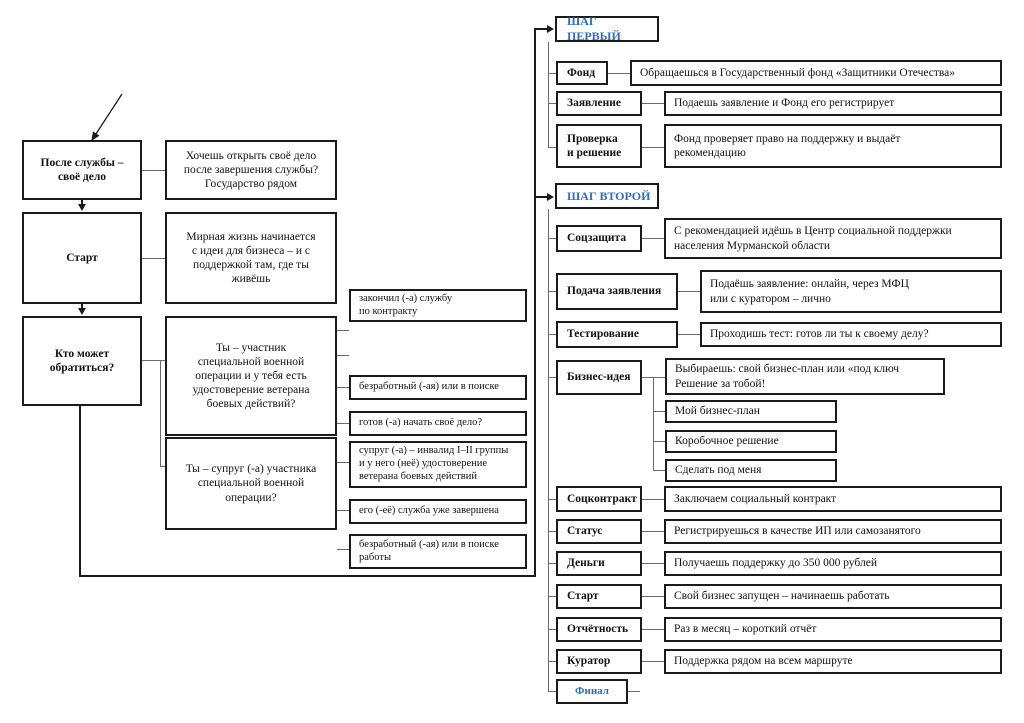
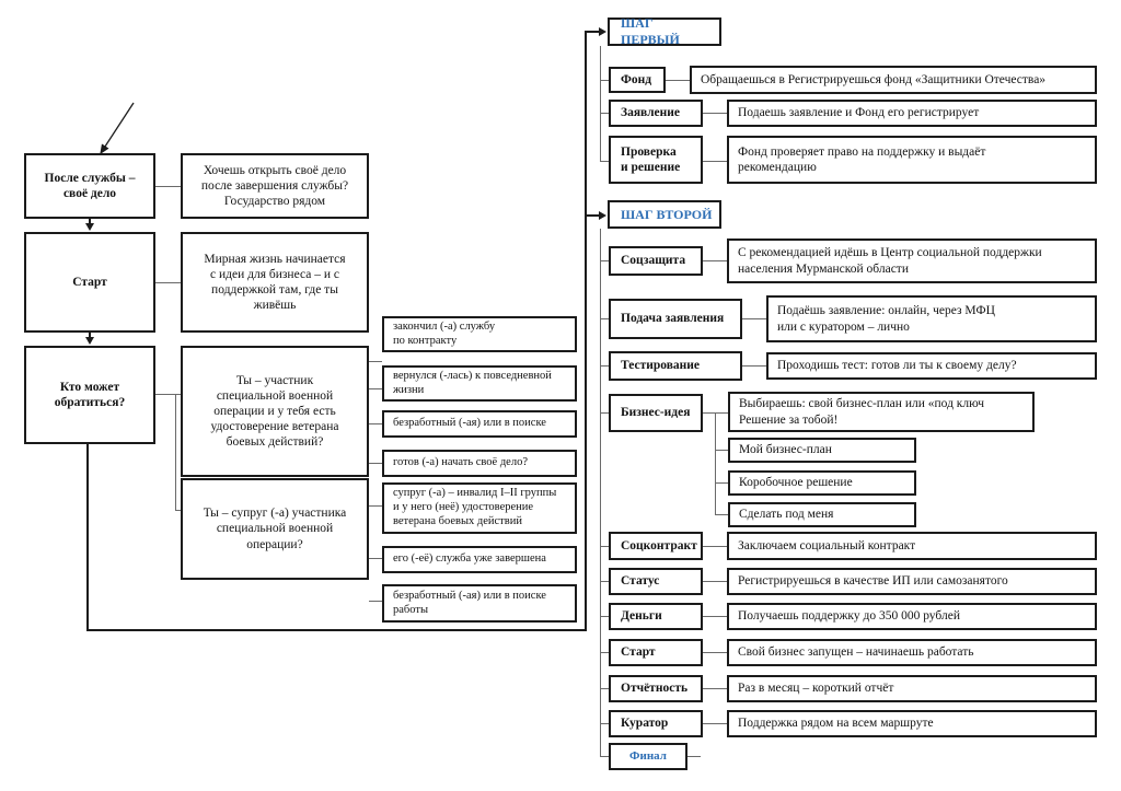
  После службы –
  своё дело
  Старт
  Кто может
  обратиться?
  Хочешь открыть своё дело
  после завершения службы?
  Государство рядом
  Мирная жизнь начинается
  с идеи для бизнеса – и с
  поддержкой там, где ты
  живёшь
  Ты – участник
  специальной военной
  операции и у тебя есть
  удостоверение ветерана
  боевых действий?
  Ты – супруг (-а) участника
  специальной военной
  операции?
  закончил (-а) службу
  по контракту
+ вернулся (-лась) к повседневной
+ жизни
  безработный (-ая) или в поиске
  готов (-а) начать своё дело?
  супруг (-а) – инвалид I–II группы
  и у него (неё) удостоверение
  ветерана боевых действий
  его (-её) служба уже завершена
  безработный (-ая) или в поиске
  работы
  ШАГ ПЕРВЫЙ
  Фонд
- Обращаешься в Государственный фонд «Защитники Отечества»
+ Обращаешься в Регистрируешься фонд «Защитники Отечества»
  Заявление
  Подаешь заявление и Фонд его регистрирует
  Проверка
  и решение
  Фонд проверяет право на поддержку и выдаёт
  рекомендацию
  ШАГ ВТОРОЙ
  Соцзащита
  С рекомендацией идёшь в Центр социальной поддержки
  населения Мурманской области
  Подача заявления
  Подаёшь заявление: онлайн, через МФЦ
  или с куратором – лично
  Тестирование
  Проходишь тест: готов ли ты к своему делу?
  Бизнес-идея
  Выбираешь: свой бизнес-план или «под ключ
  Решение за тобой!
  Мой бизнес-план
  Коробочное решение
  Сделать под меня
  Соцконтракт
  Заключаем социальный контракт
  Статус
  Регистрируешься в качестве ИП или самозанятого
  Деньги
  Получаешь поддержку до 350 000 рублей
  Старт
  Свой бизнес запущен – начинаешь работать
  Отчётность
  Раз в месяц – короткий отчёт
  Куратор
  Поддержка рядом на всем маршруте
  Финал
